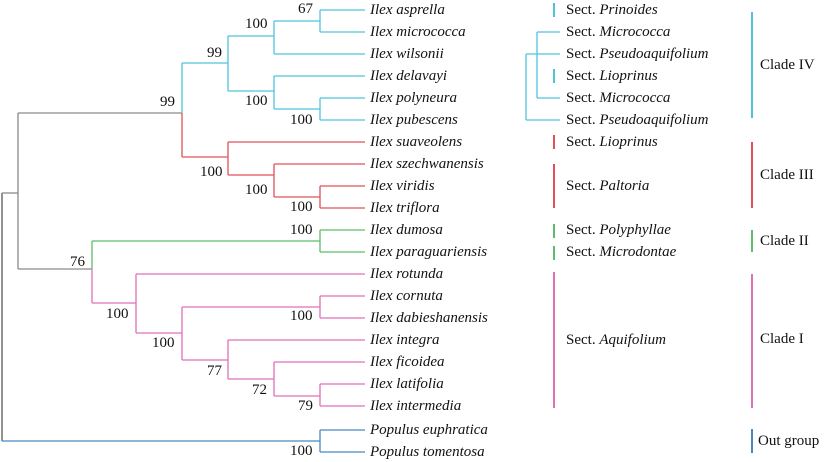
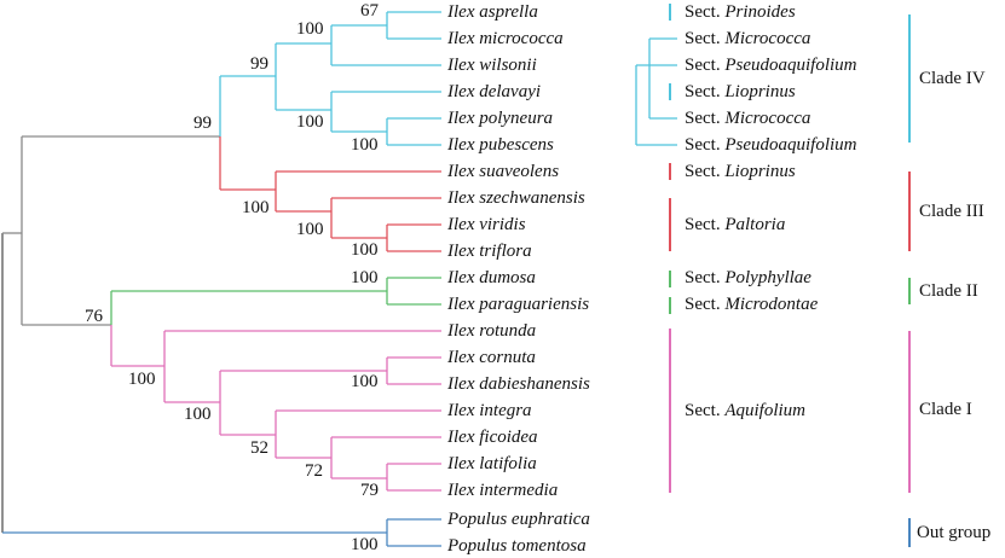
  Ilex asprella
  Ilex micrococca
  Ilex wilsonii
  Ilex delavayi
  Ilex polyneura
  Ilex pubescens
  Ilex suaveolens
  Ilex szechwanensis
  Ilex viridis
  Ilex triflora
  Ilex dumosa
  Ilex paraguariensis
  Ilex rotunda
  Ilex cornuta
  Ilex dabieshanensis
  Ilex integra
  Ilex ficoidea
  Ilex latifolia
  Ilex intermedia
  Populus euphratica
  Populus tomentosa
  67
  100
  99
  99
  100
  100
  100
  100
  100
  100
  76
  100
  100
  100
- 77
+ 52
  72
  79
  100
  Sect. Prinoides
  Sect. Micrococca
  Sect. Pseudoaquifolium
  Sect. Lioprinus
  Sect. Micrococca
  Sect. Pseudoaquifolium
  Sect. Lioprinus
  Sect. Paltoria
  Sect. Polyphyllae
  Sect. Microdontae
  Sect. Aquifolium
  Clade IV
  Clade III
  Clade II
  Clade I
  Out group
